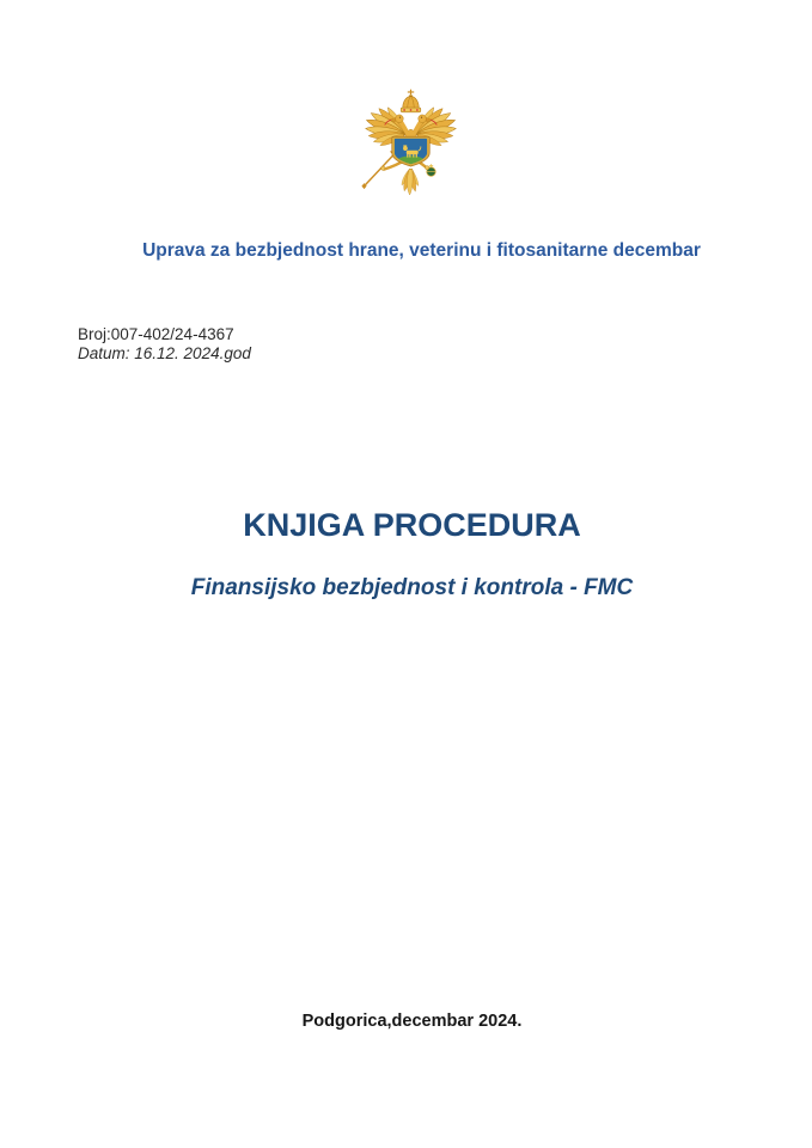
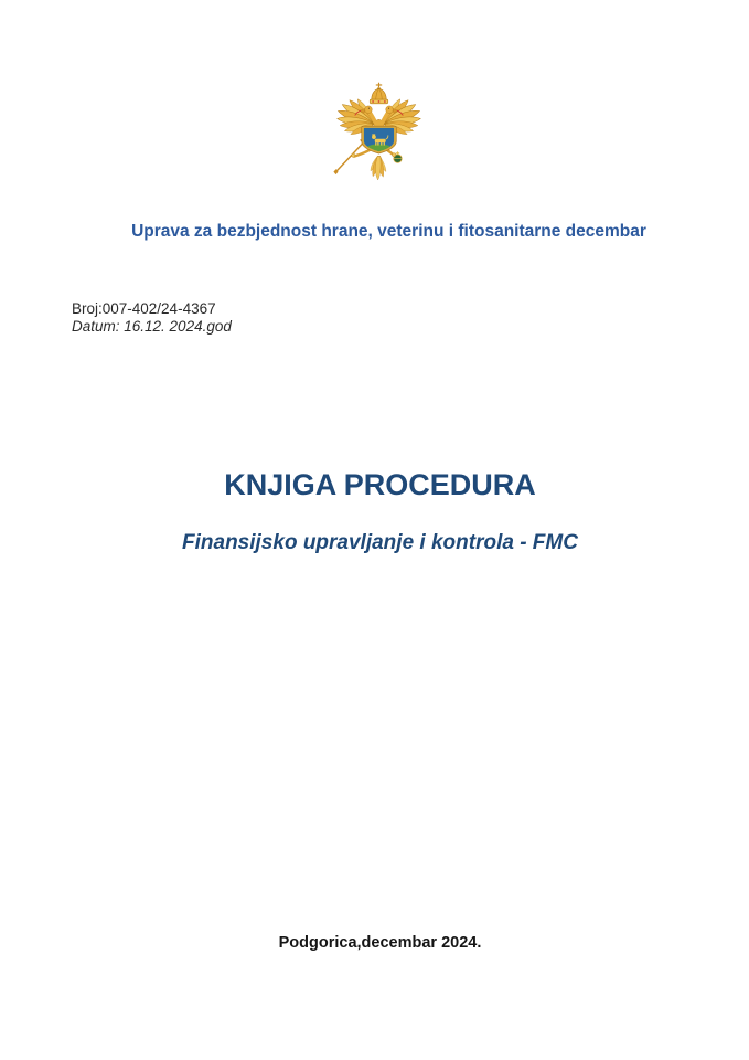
  Uprava za bezbjednost hrane, veterinu i fitosanitarne decembar
  Broj:007-402/24-4367
  Datum: 16.12. 2024.god
  KNJIGA PROCEDURA
- Finansijsko bezbjednost i kontrola - FMC
+ Finansijsko upravljanje i kontrola - FMC
  Podgorica,decembar 2024.
